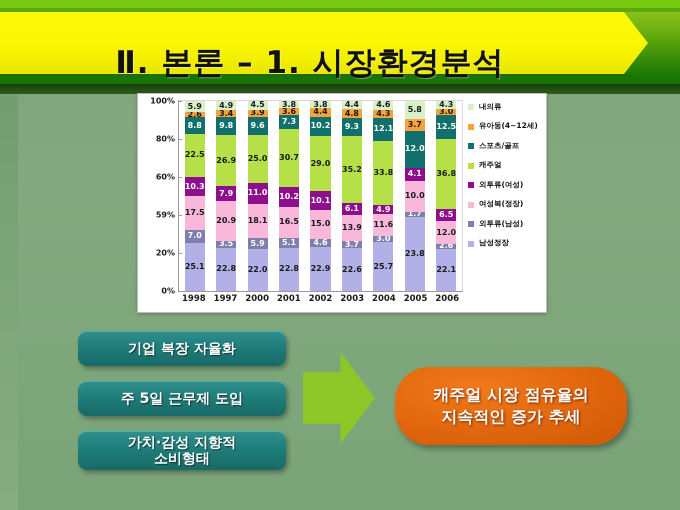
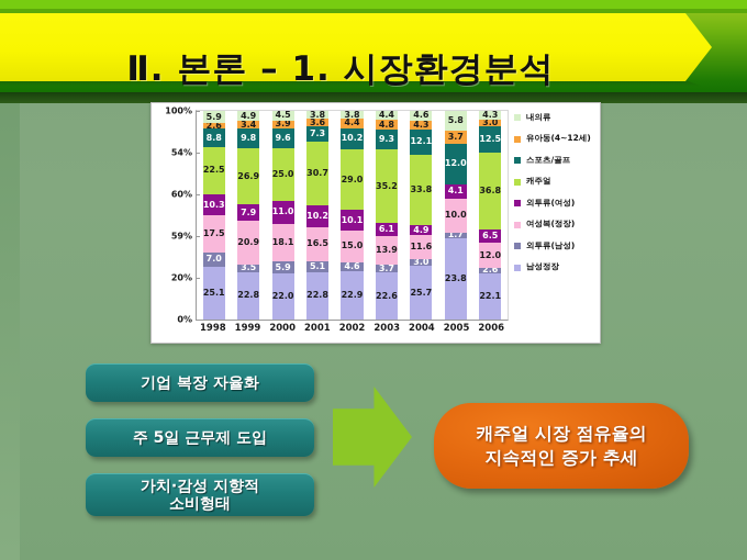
  Ⅱ. 본론 – 1. 시장환경분석
  0%
  20%
  59%
  60%
- 80%
+ 54%
  100%
  5.9
  2.6
  8.8
  22.5
  10.3
  17.5
  7.0
  25.1
  4.9
  3.4
  9.8
  26.9
  7.9
  20.9
  3.5
  22.8
  4.5
  3.9
  9.6
  25.0
  11.0
  18.1
  5.9
  22.0
  3.8
  3.6
  7.3
  30.7
  10.2
  16.5
  5.1
  22.8
  3.8
  4.4
  10.2
  29.0
  10.1
  15.0
  4.6
  22.9
  4.4
  4.8
  9.3
  35.2
  6.1
  13.9
  3.7
  22.6
  4.6
  4.3
  12.1
  33.8
  4.9
  11.6
  3.0
  25.7
  5.8
  3.7
  12.0
  4.1
  10.0
  1.7
  23.8
  4.3
  3.0
  12.5
  36.8
  6.5
  12.0
  2.6
  22.1
  1998
- 1997
+ 1999
  2000
  2001
  2002
  2003
  2004
  2005
  2006
  내의류
  유아동(4~12세)
  스포츠/골프
  캐주얼
  외투류(여성)
  여성복(정장)
  외투류(남성)
  남성정장
  기업 복장 자율화
  주 5일 근무제 도입
  가치·감성 지향적
  소비형태
  캐주얼 시장 점유율의
  지속적인 증가 추세
